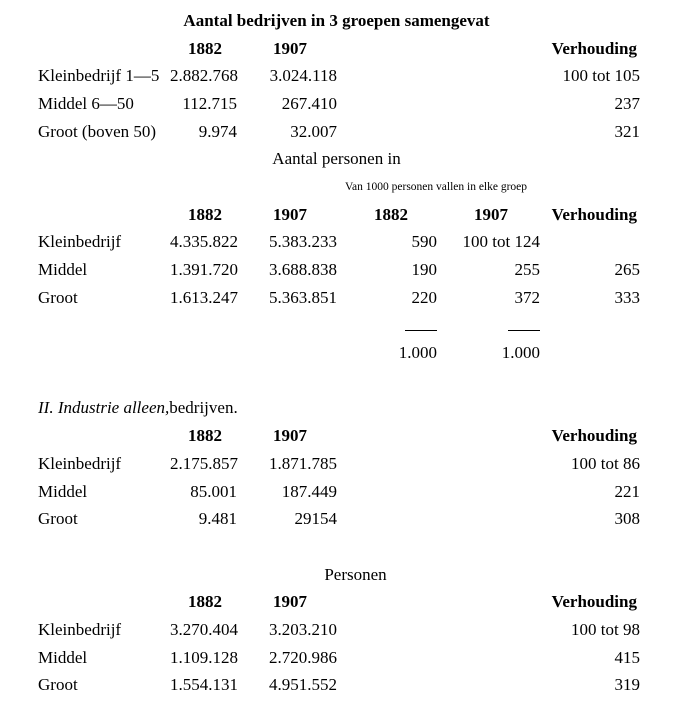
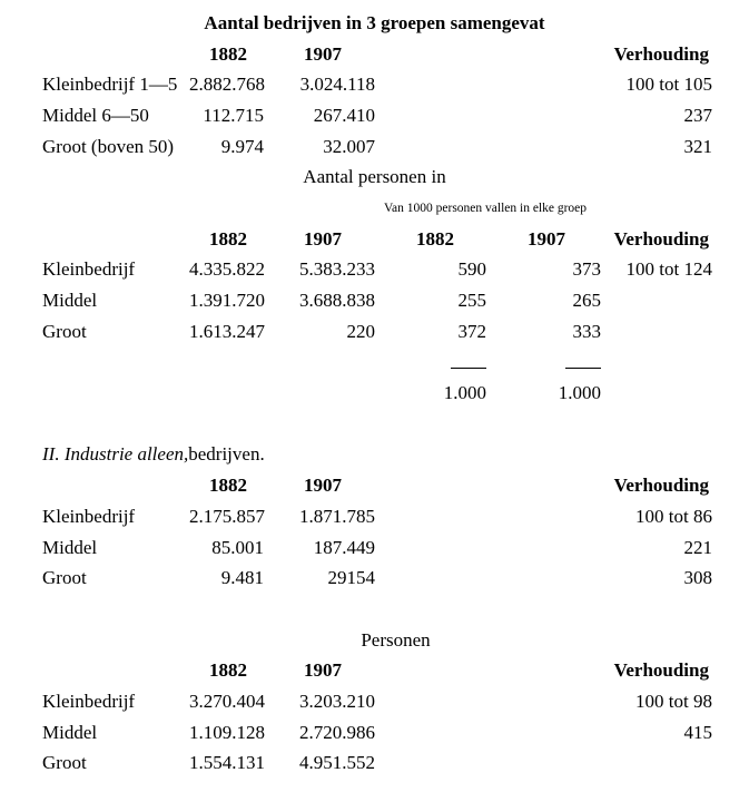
  Aantal bedrijven in 3 groepen samengevat
  1882
  1907
  Verhouding
  Kleinbedrijf 1—5
  2.882.768
  3.024.118
  100 tot 105
  Middel 6—50
  112.715
  267.410
  237
  Groot (boven 50)
  9.974
  32.007
  321
  Aantal personen in
  Van 1000 personen vallen in elke groep
  1882
  1907
  1882
  1907
  Verhouding
  Kleinbedrijf
  4.335.822
  5.383.233
  590
+ 373
  100 tot 124
  Middel
  1.391.720
  3.688.838
- 190
  255
  265
  Groot
  1.613.247
- 5.363.851
  220
  372
  333
  1.000
  1.000
  II. Industrie alleen,
  bedrijven.
  1882
  1907
  Verhouding
  Kleinbedrijf
  2.175.857
  1.871.785
  100 tot 86
  Middel
  85.001
  187.449
  221
  Groot
  9.481
  29154
  308
  Personen
  1882
  1907
  Verhouding
  Kleinbedrijf
  3.270.404
  3.203.210
  100 tot 98
  Middel
  1.109.128
  2.720.986
  415
  Groot
  1.554.131
  4.951.552
- 319
